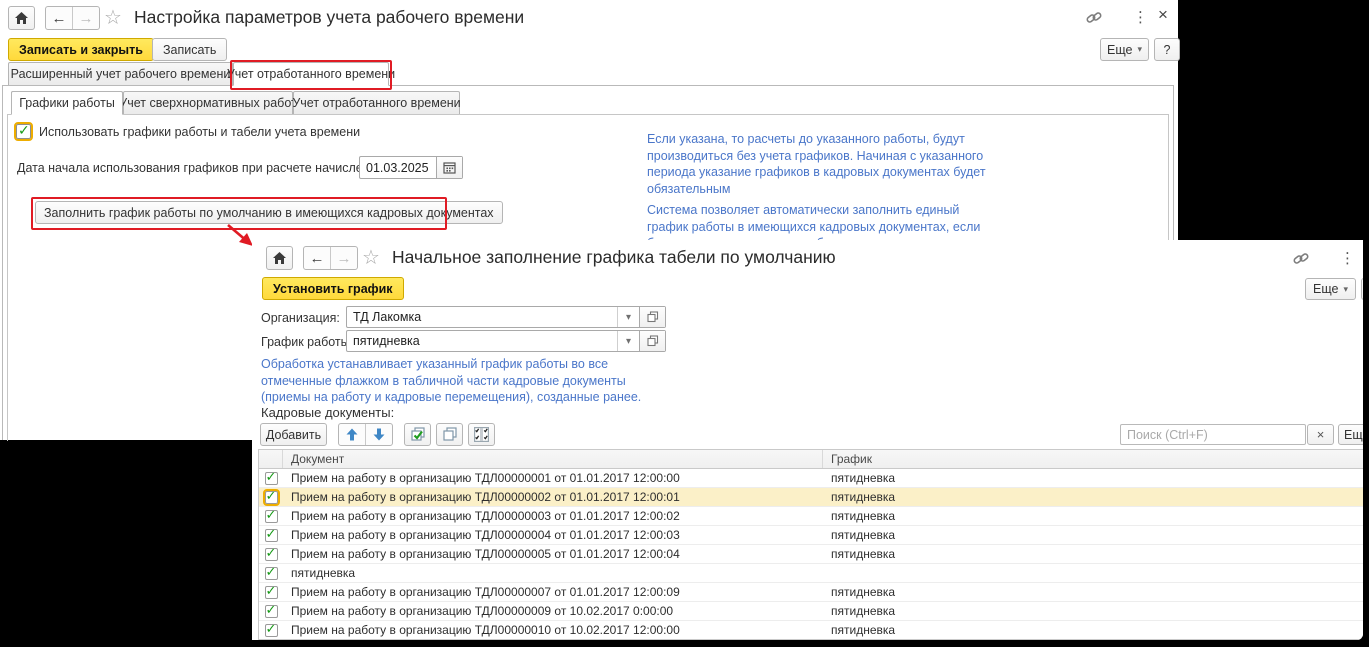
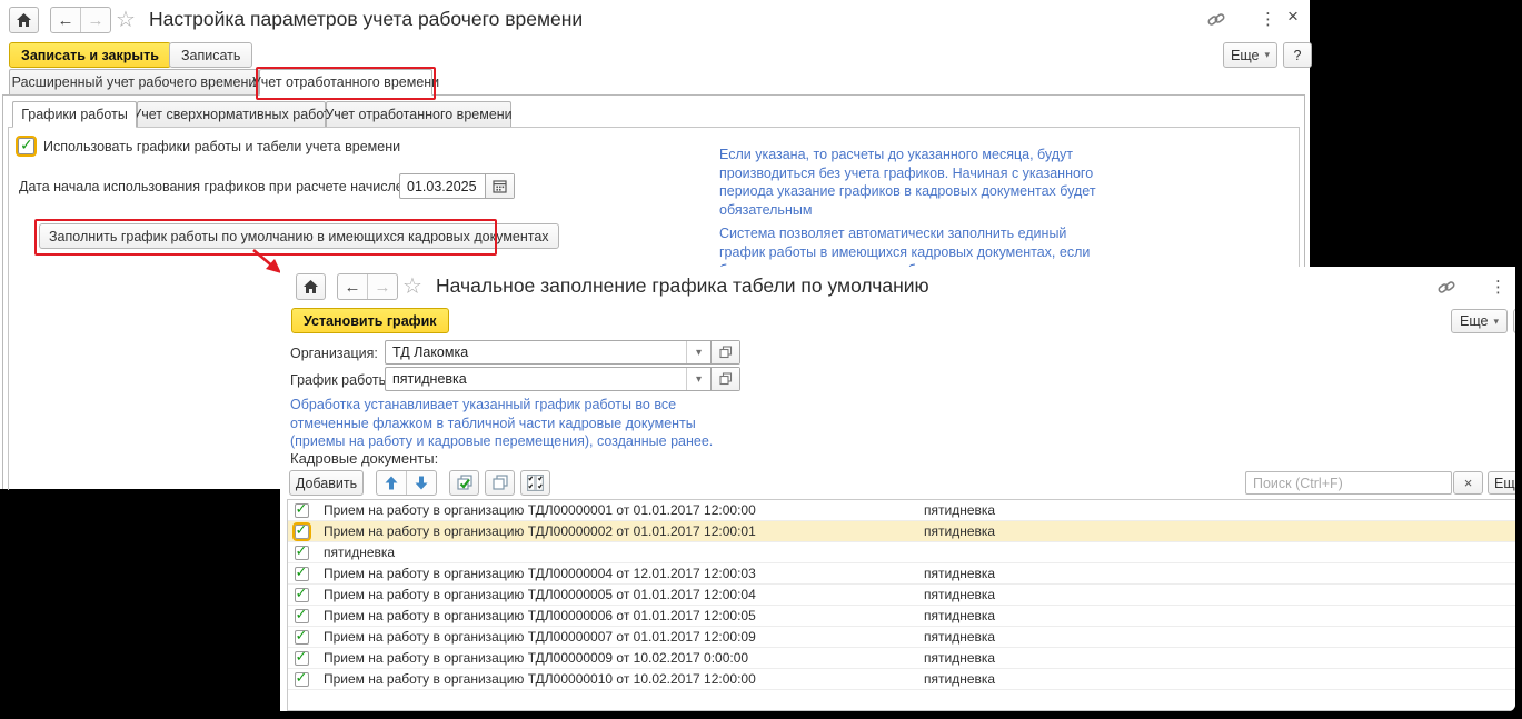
  ←
  →
  ☆
  Настройка параметров учета рабочего времени
  ⋮
  ×
  Записать и закрыть
  Записать
  Еще
  ▾
  ?
  Расширенный учет рабочего времени
  чет отработанного времен
  Учет сверхнормативных рабо
  Учет отработанного времени
  Графики работы
  ✓
  Использовать графики работы и табели учета времени
  Дата начала использования графиков при расчете начисл
  01.03.2025
- Если указана, то расчеты до указанного работы, будут производиться без учета графиков. Начиная с указанного периода указание графиков в кадровых документах будет обязательным
+ Если указана, то расчеты до указанного месяца, будут производиться без учета графиков. Начиная с указанного периода указание графиков в кадровых документах будет обязательным
  Заполнить график работы по умолчанию в имеющихся кадровых документах
  ←
  →
  ☆
  Начальное заполнение графика табели по умолчанию
  ⋮
  Установить график
  Еще
  ▾
  Организация:
  ТД Лакомка
  ▾
  График работ
  пятидневка
  ▾
  Обработка устанавливает указанный график работы во все отмеченные флажком в табличной части кадровые документы (приемы на работу и кадровые перемещения), созданные ранее.
  Кадровые документы:
  Добавить
  Поиск (Ctrl+F)
  ×
- Документ
- График
  ✓
  Прием на работу в организацию ТДЛ00000001 от 01.01.2017 12:00:00
  пятидневка
  ✓
  Прием на работу в организацию ТДЛ00000002 от 01.01.2017 12:00:01
  пятидневка
  ✓
- Прием на работу в организацию ТДЛ00000003 от 01.01.2017 12:00:02
  пятидневка
  ✓
- Прием на работу в организацию ТДЛ00000004 от 01.01.2017 12:00:03
+ Прием на работу в организацию ТДЛ00000004 от 12.01.2017 12:00:03
  пятидневка
  ✓
  Прием на работу в организацию ТДЛ00000005 от 01.01.2017 12:00:04
  пятидневка
  ✓
+ Прием на работу в организацию ТДЛ00000006 от 01.01.2017 12:00:05
  пятидневка
  ✓
  Прием на работу в организацию ТДЛ00000007 от 01.01.2017 12:00:09
  пятидневка
  ✓
  Прием на работу в организацию ТДЛ00000009 от 10.02.2017 0:00:00
  пятидневка
  ✓
  Прием на работу в организацию ТДЛ00000010 от 10.02.2017 12:00:00
  пятидневка
